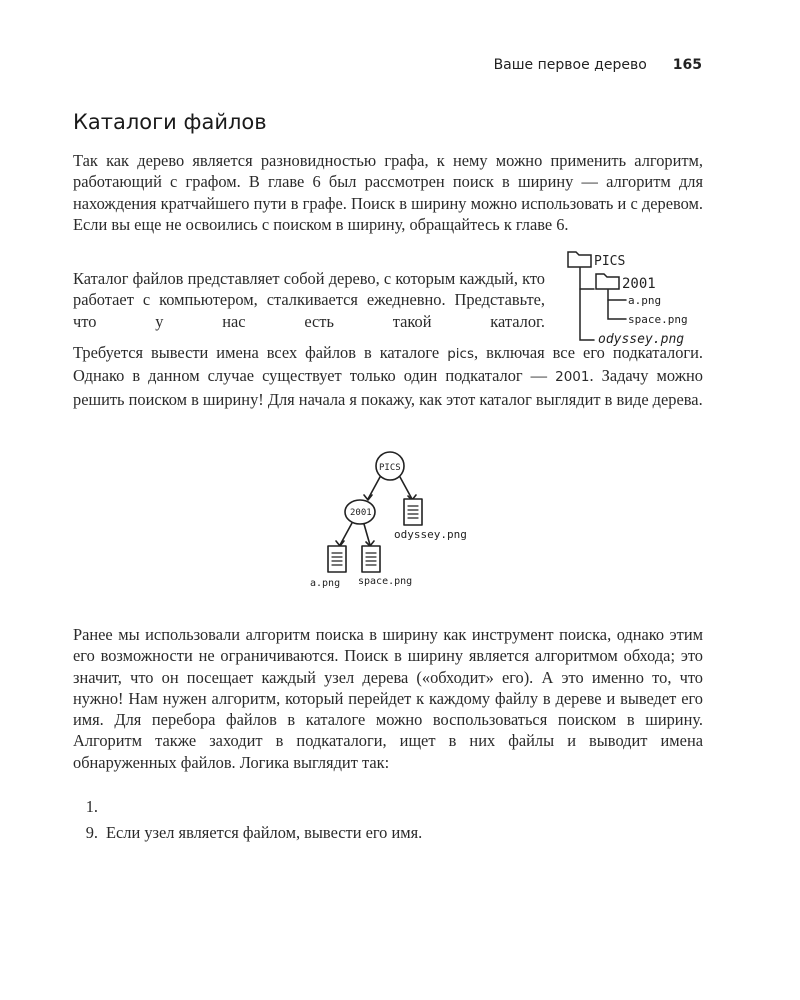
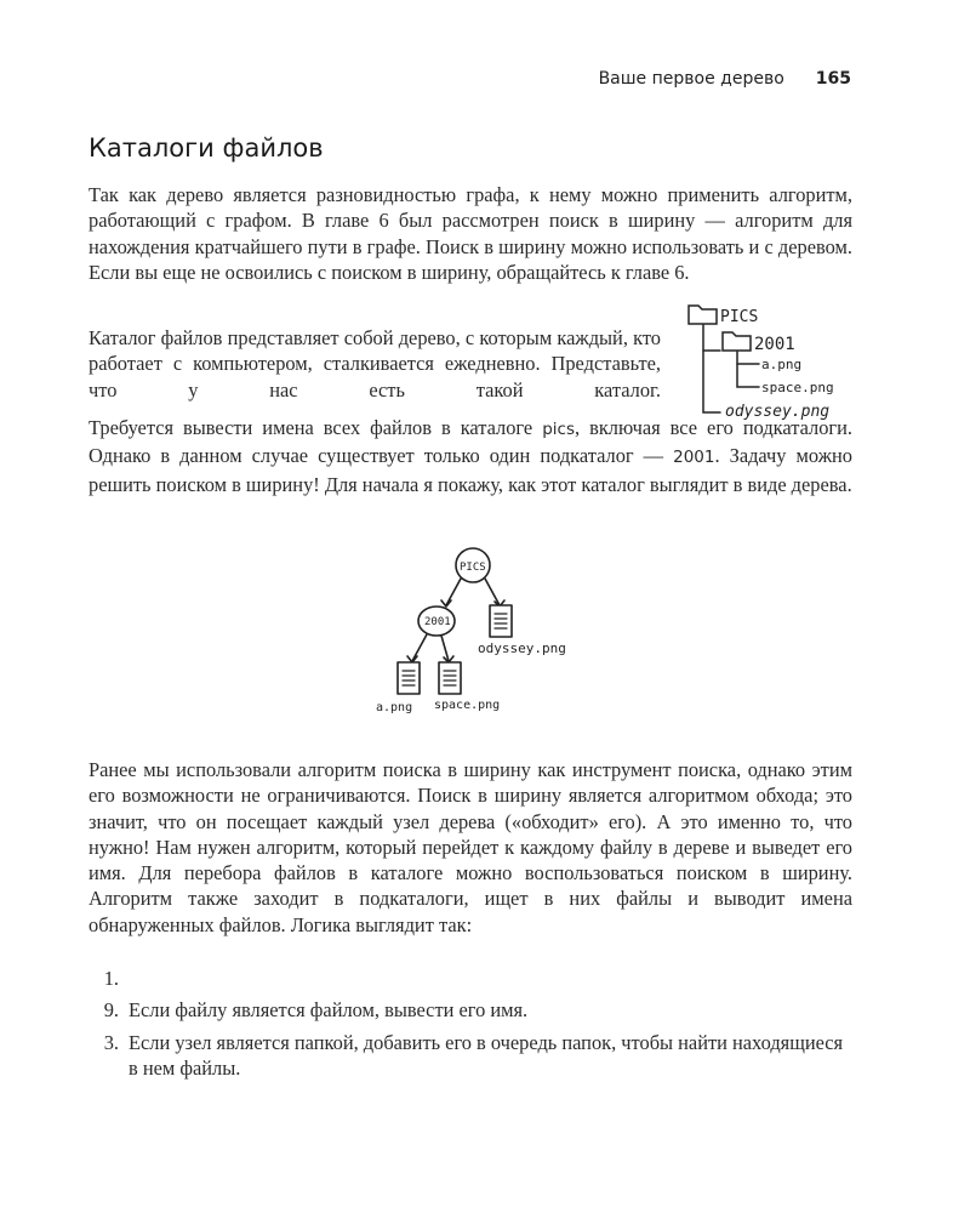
  Ваше первое дерево
  165
  Каталоги файлов
  Так как дерево является разновидностью графа, к нему можно применить алгоритм, работающий с графом. В главе 6 был рассмотрен поиск в ширину — алгоритм для нахождения кратчайшего пути в графе. Поиск в ширину можно использовать и с деревом. Если вы еще не освоились с поиском в ширину, обращайтесь к главе 6.
  Каталог файлов представляет собой дерево, с которым каждый, кто работает с компьютером, сталкивается ежедневно. Представьте, что у нас есть такой каталог.
  PICS
  2001
  a.png
  space.png
  odyssey.png
  Требуется вывести имена всех файлов в каталоге pics, включая все его подкаталоги. Однако в данном случае существует только один подкаталог — 2001. Задачу можно решить поиском в ширину! Для начала я покажу, как этот каталог выглядит в виде дерева.
  PICS
  2001
  odyssey.png
  a.png
  space.png
  Ранее мы использовали алгоритм поиска в ширину как инструмент поиска, однако этим его возможности не ограничиваются. Поиск в ширину является алгоритмом обхода; это значит, что он посещает каждый узел дерева («обходит» его). А это именно то, что нужно! Нам нужен алгоритм, который перейдет к каждому файлу в дереве и выведет его имя. Для перебора файлов в каталоге можно воспользоваться поиском в ширину. Алгоритм также заходит в подкаталоги, ищет в них файлы и выводит имена обнаруженных файлов. Логика выглядит так:
  1.
  9.
- Если узел является файлом, вывести его имя.
+ Если файлу является файлом, вывести его имя.
+ 3.
+ Если узел является папкой, добавить его в очередь папок, чтобы найти находящиеся в нем файлы.
